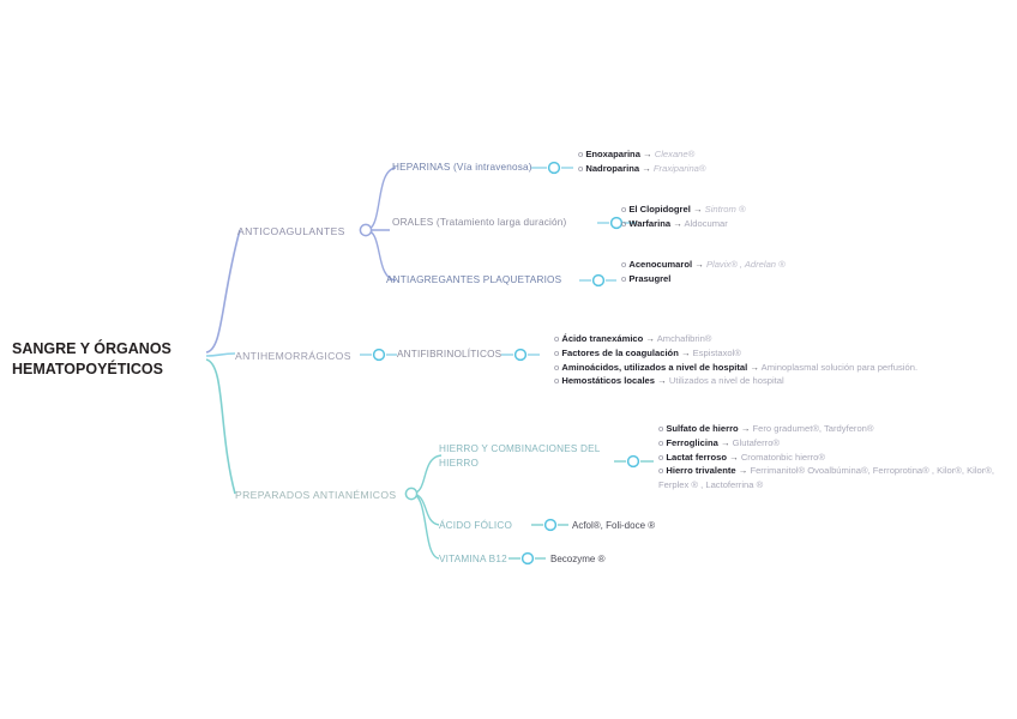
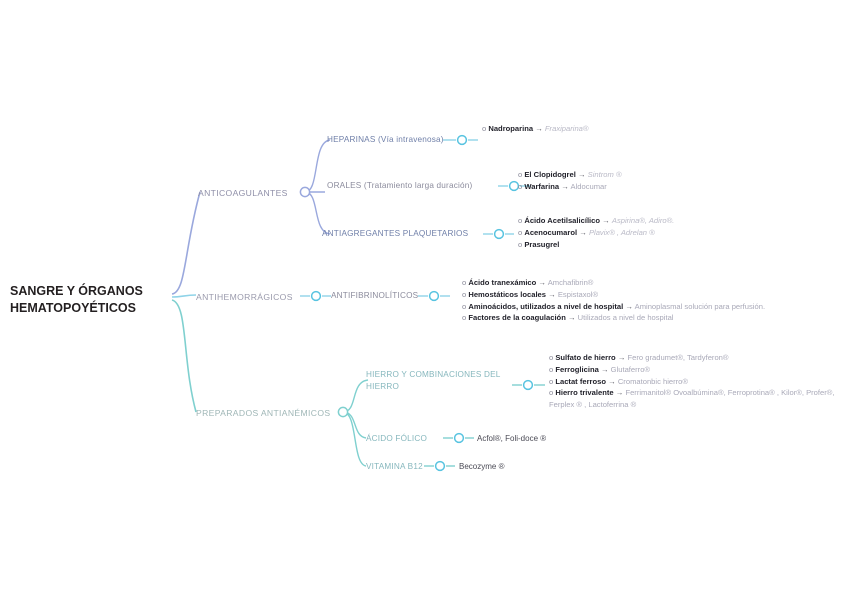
  SANGRE Y ÓRGANOS HEMATOPOYÉTICOS
  ANTICOAGULANTES
  ANTIHEMORRÁGICOS
  PREPARADOS ANTIANÉMICOS
  HEPARINAS (Vía intravenosa)
  ORALES (Tratamiento larga duración)
  ANTIAGREGANTES PLAQUETARIOS
  ANTIFIBRINOLÍTICOS
  HIERRO Y COMBINACIONES DEL HIERRO
  ÁCIDO FÓLICO
  VITAMINA B12
- o Enoxaparina → Clexane®
  o Nadroparina → Fraxiparina®
  o El Clopidogrel → Sintrom ®
  o Warfarina → Aldocumar
+ o Ácido Acetilsalicílico → Aspirina®, Adiro®.
  o Acenocumarol → Plavix® , Adrelan ®
  o Prasugrel
  o Ácido tranexámico → Amchafibrin®
- o Factores de la coagulación → Espistaxol®
+ o Hemostáticos locales → Espistaxol®
  o Aminoácidos, utilizados a nivel de hospital → Aminoplasmal solución para perfusión.
- o Hemostáticos locales → Utilizados a nivel de hospital
+ o Factores de la coagulación → Utilizados a nivel de hospital
  o Sulfato de hierro → Fero gradumet®, Tardyferon®
  o Ferroglicina → Glutaferro®
  o Lactat ferroso → Cromatonbic hierro®
- o Hierro trivalente → Ferrimanitol® Ovoalbúmina®, Ferroprotina® , Kilor®, Kilor®, Ferplex ® , Lactoferrina ®
+ o Hierro trivalente → Ferrimanitol® Ovoalbúmina®, Ferroprotina® , Kilor®, Profer®, Ferplex ® , Lactoferrina ®
  Acfol®, Foli-doce ®
  Becozyme ®
